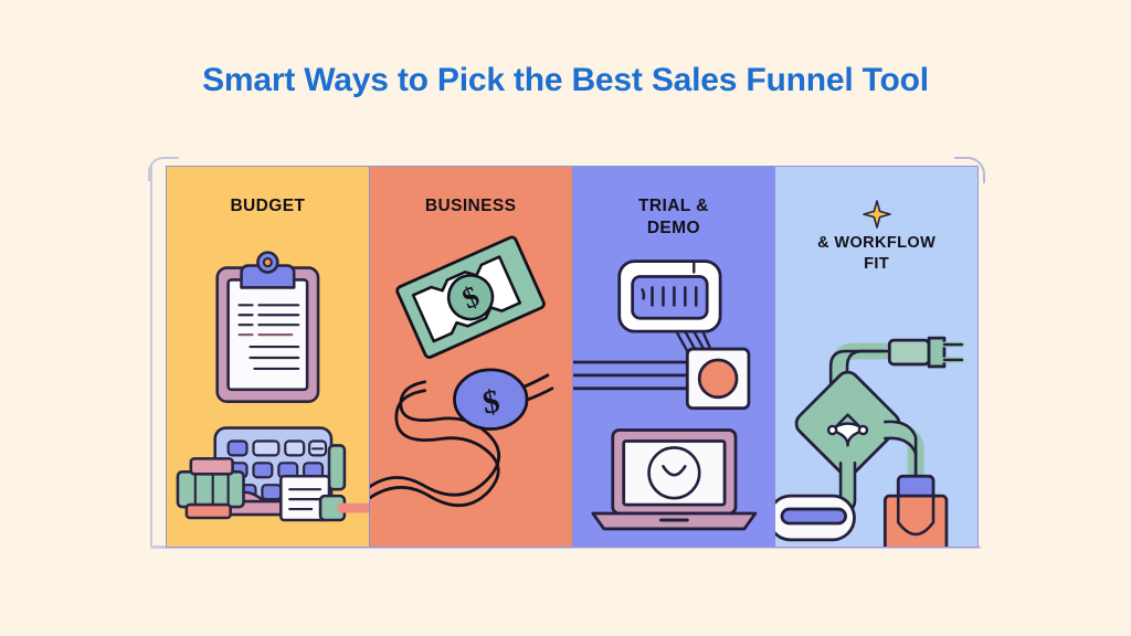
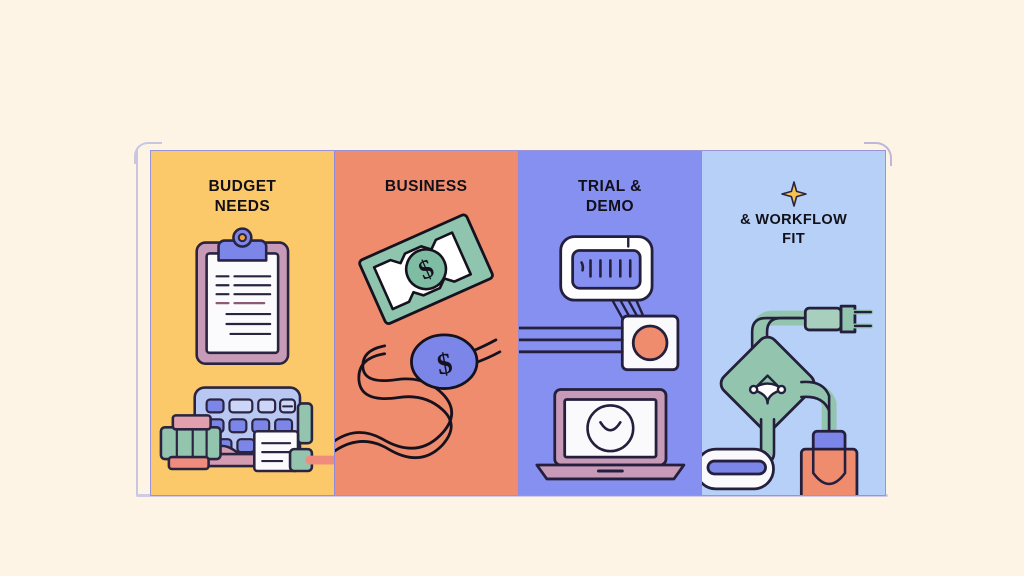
- Smart Ways to Pick the Best Sales Funnel Tool
  BUDGET
+ NEEDS
  BUSINESS
  TRIAL &
  DEMO
  & WORKFLOW
  FIT
